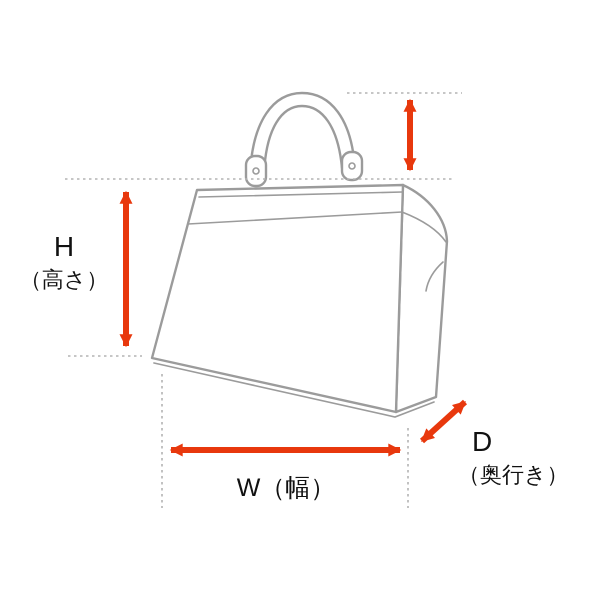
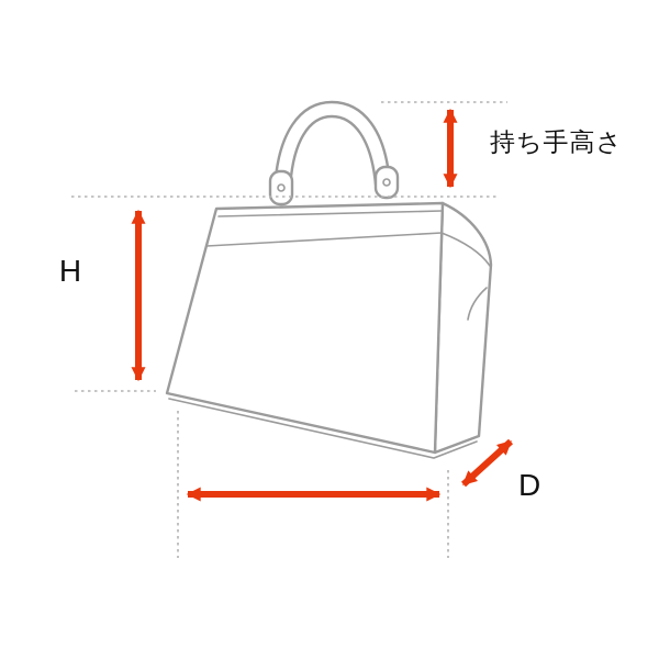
+ 持ち手高さ
  H
- （高さ）
- W（幅）
  D
- （奥行き）
